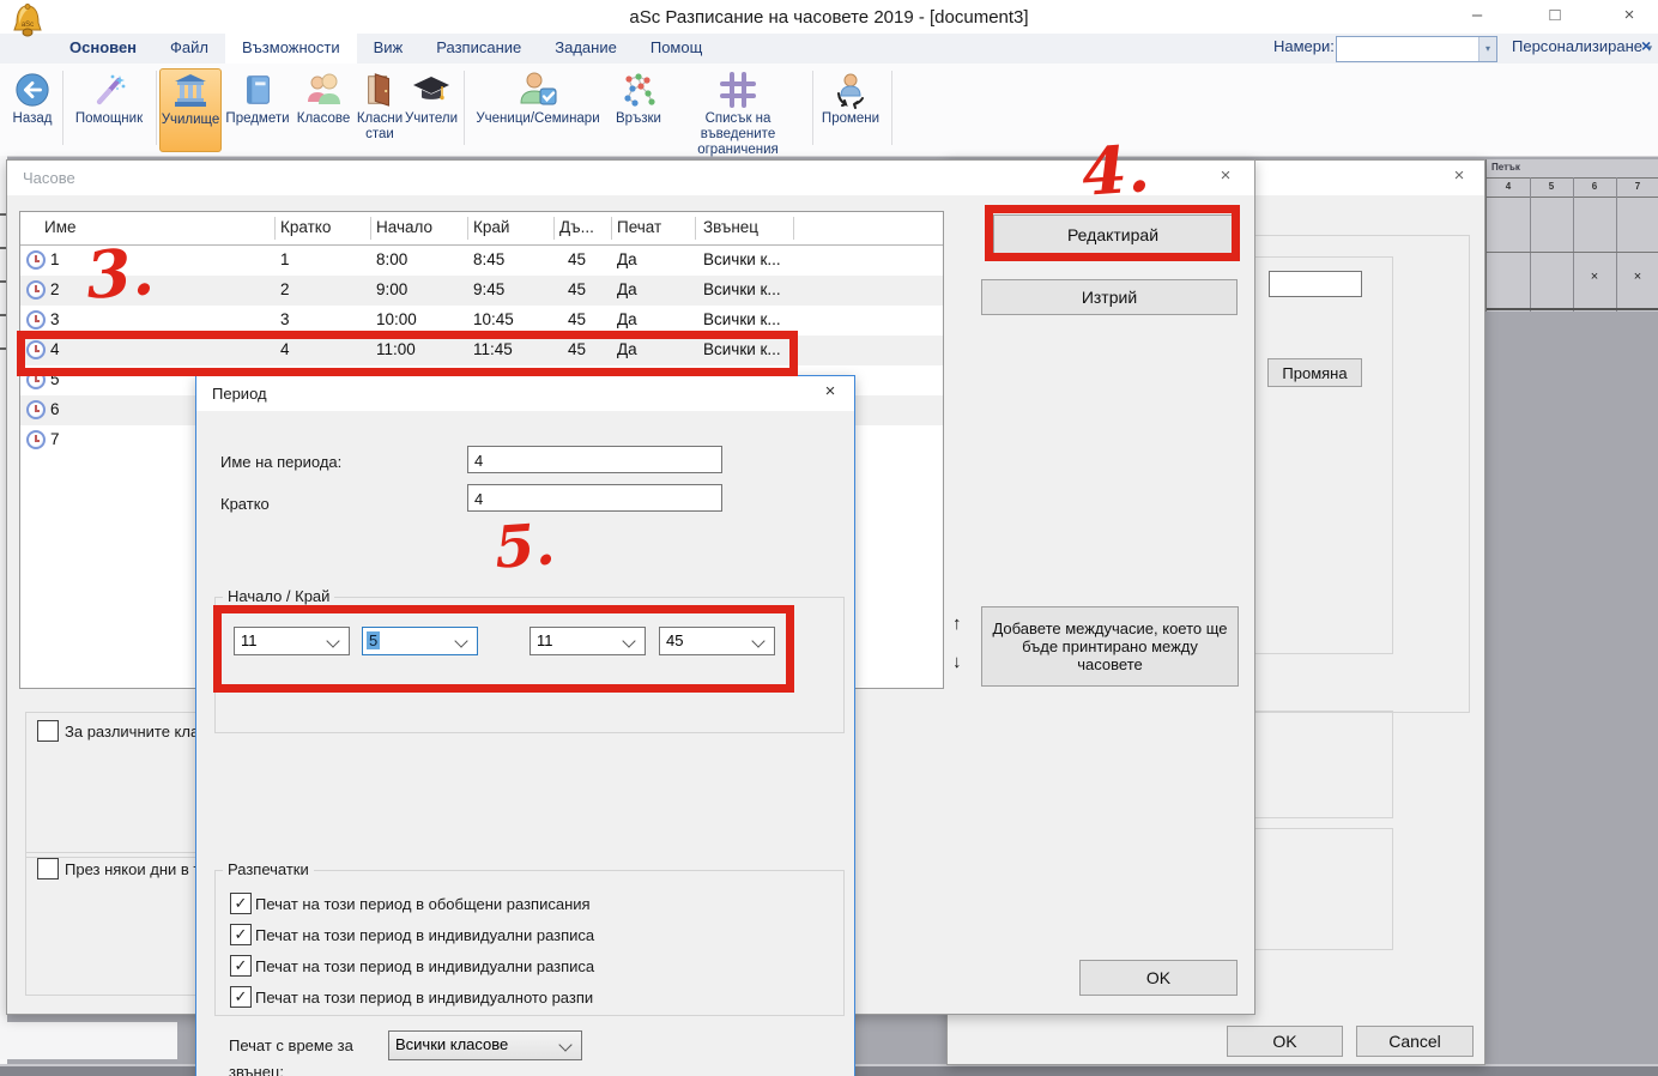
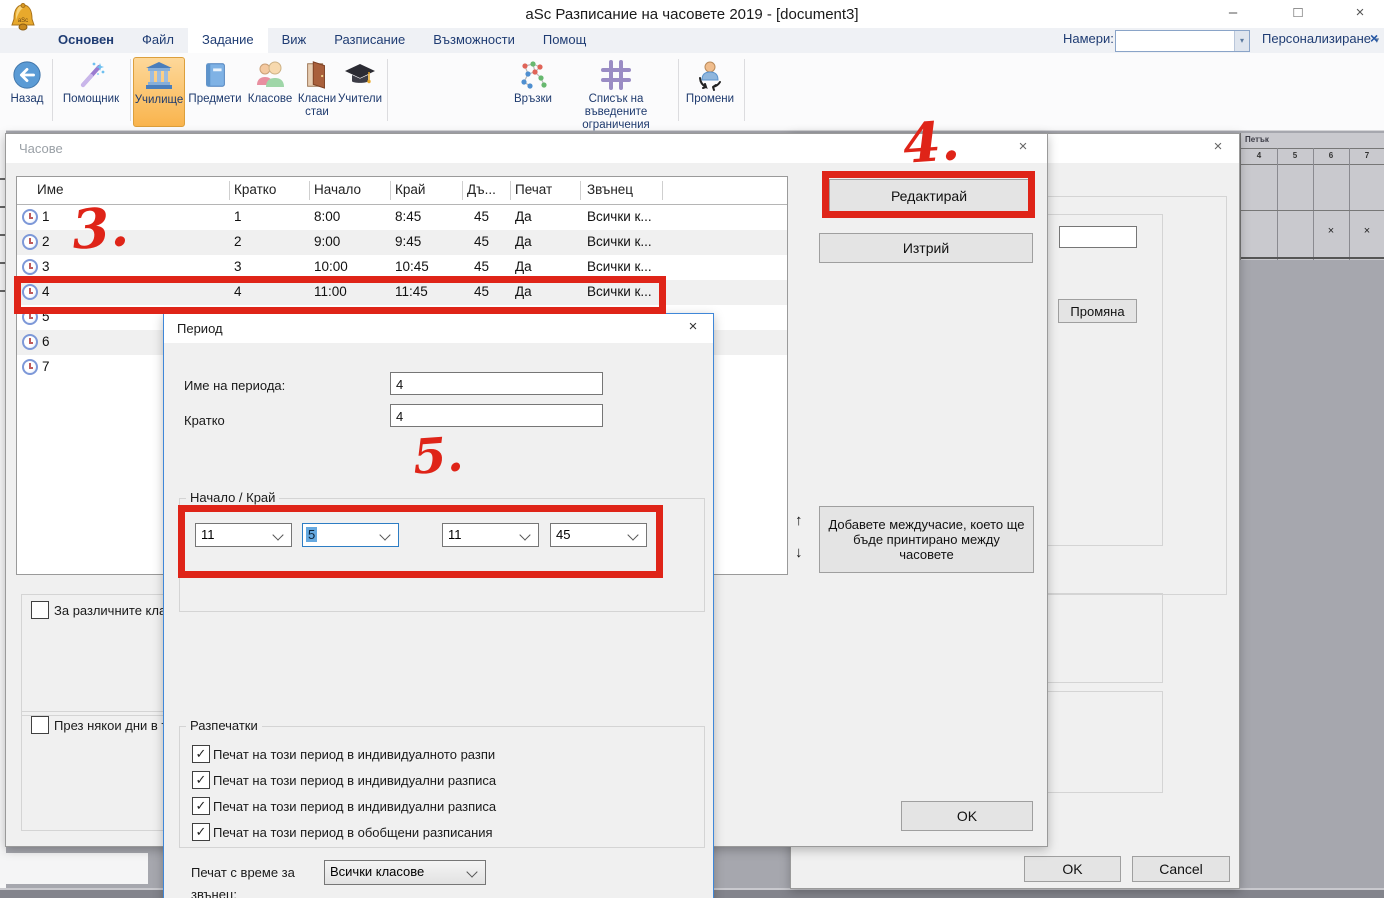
  aSc Разписание на часовете 2019 - [document3]
  –
  □
  ×
  Основен
  Файл
- Възможности
+ Задание
  Виж
  Разписание
- Задание
+ Възможности
  Помощ
  Намери:
  ▾
  Персонализиране ▾
  ×
  Назад
  Помощник
  Училище
  Предмети
  Класове
  Класни стаи
  Учители
- Ученици/Семинари
  Връзки
  Списък на въведените ограничения
  Промени
  Петък
  4
  5
  6
  7
  ×
  ×
  ×
  Промяна
  OK
  Cancel
  Часове
  ×
  Име
  Кратко
  Начало
  Край
  Дъ...
  Печат
  Звънец
  1
  1
  8:00
  8:45
  45
  Да
  Всички к...
  2
  2
  9:00
  9:45
  45
  Да
  Всички к...
  3
  3
  10:00
  10:45
  45
  Да
  Всички к...
  4
  4
  11:00
  11:45
  45
  Да
  Всички к...
  5
  6
  7
  За различните кл
  През някои дни в
  Редактирай
  Изтрий
  ↑
  ↓
  Добавете междучасие, което ще бъде принтирано между часовете
  OK
  Период
  ×
  Име на периода:
  4
  Кратко
  4
  Начало / Край
  11
  5
  11
  45
  Разпечатки
  ✓
- Печат на този период в обобщени разписания
+ Печат на този период в индивидуалното разпи
  ✓
  Печат на този период в индивидуални разписа
  ✓
  Печат на този период в индивидуални разписа
  ✓
- Печат на този период в индивидуалното разпи
+ Печат на този период в обобщени разписания
  Печат с време за
  звънец:
  Всички класове
